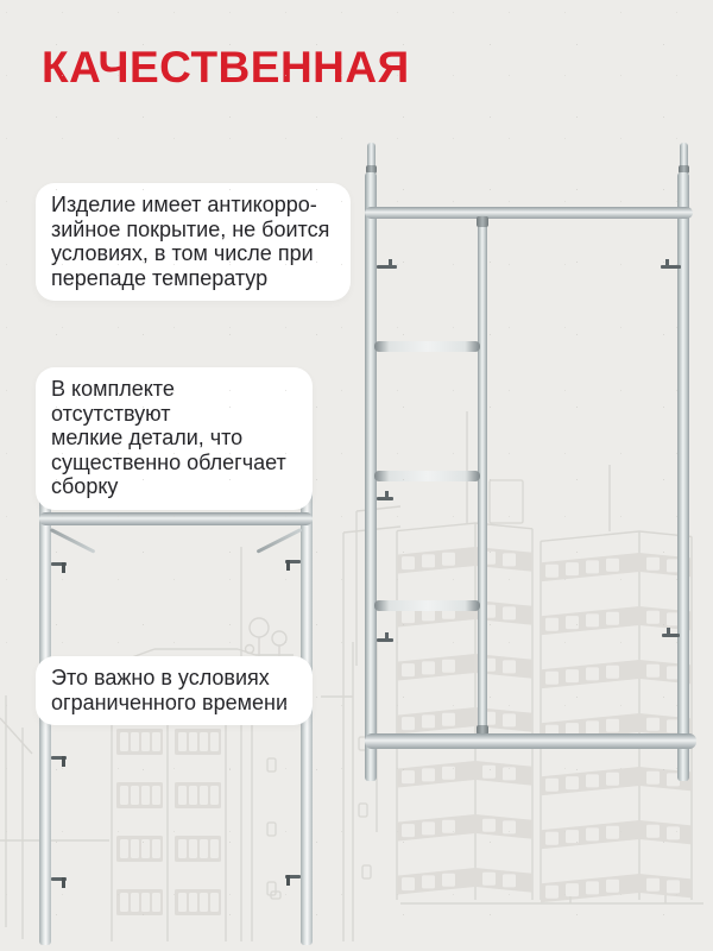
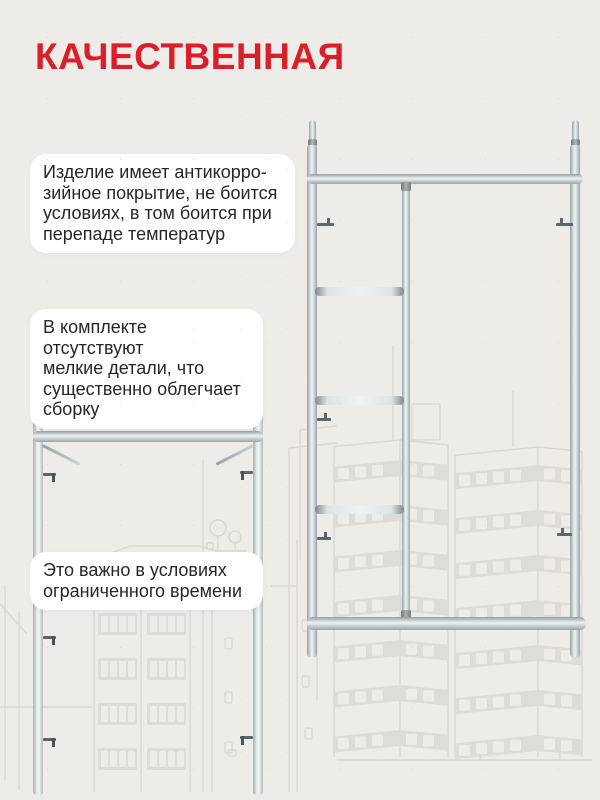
  КАЧЕСТВЕННАЯ
  Изделие имеет антикорро-
  зийное покрытие, не боится
- условиях, в том числе при
+ условиях, в том боится при
  перепаде температур
  В комплекте отсутствуют
  мелкие детали, что
  существенно облегчает
  сборку
  Это важно в условиях
  ограниченного времени
